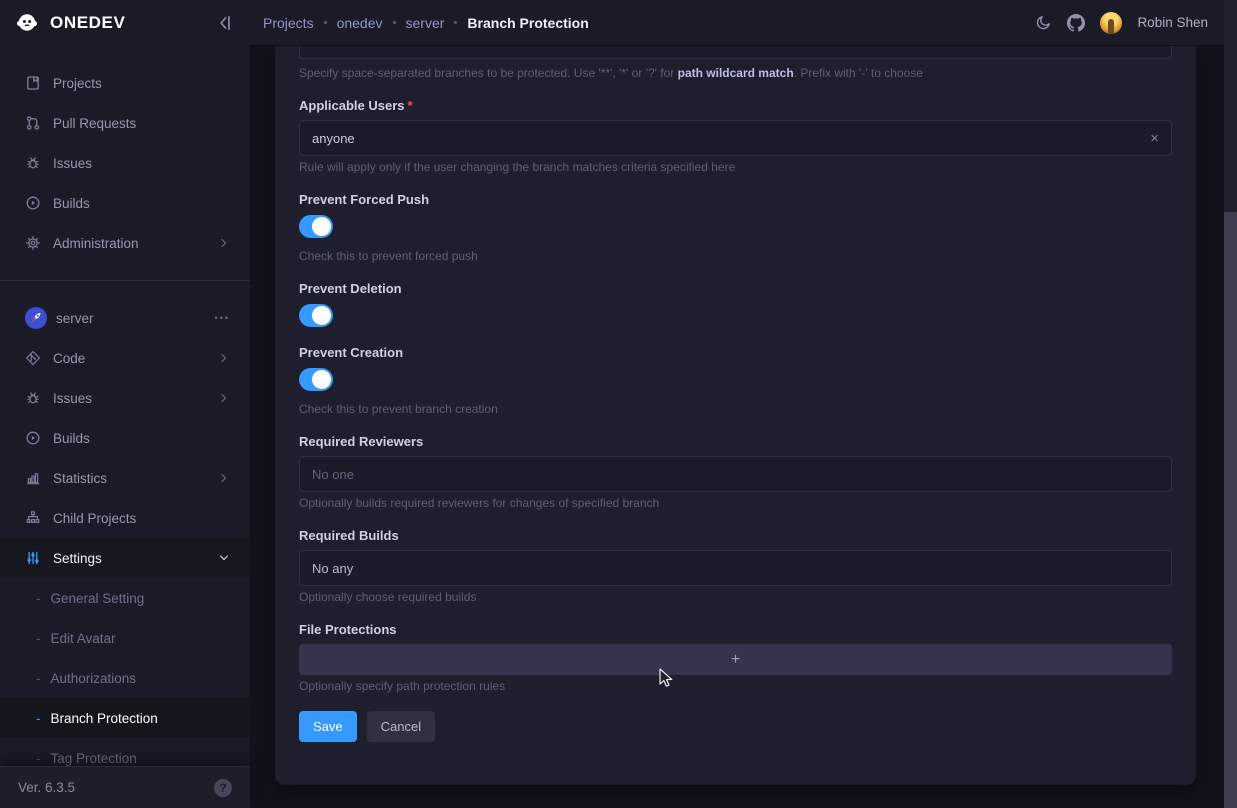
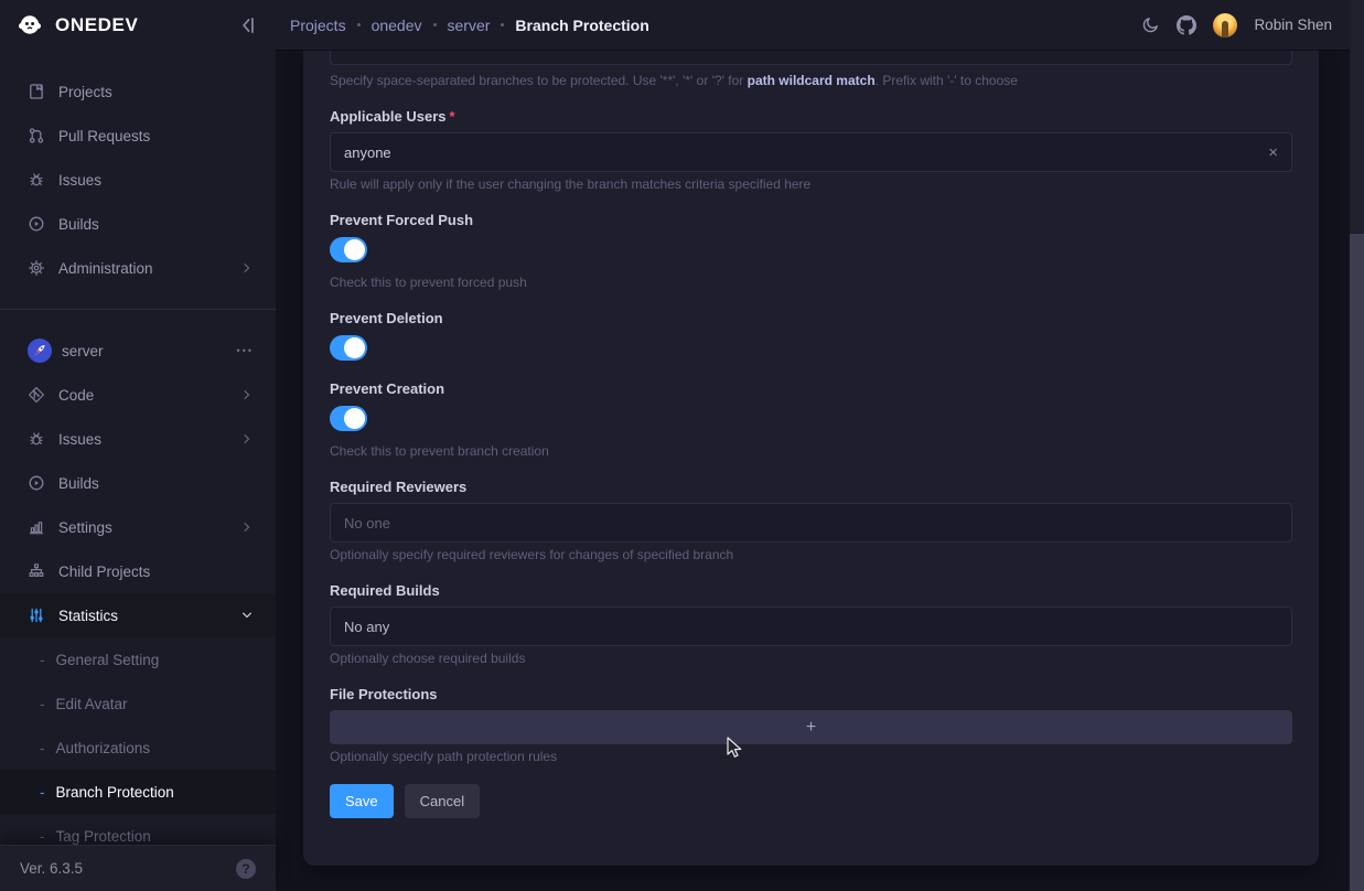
  ONEDEV
  Projects
  Pull Requests
  Issues
  Builds
  Administration
  server
  •••
  Code
  Issues
  Builds
- Statistics
+ Settings
  Child Projects
- Settings
+ Statistics
  -
  General Setting
  -
  Edit Avatar
  -
  Authorizations
  -
  Branch Protection
  -
  Tag Protection
  Ver. 6.3.5
  ?
  Projects
  onedev
  server
  Branch Protection
  Robin Shen
  Specify space-separated branches to be protected. Use '**', '*' or '?' for path wildcard match. Prefix with '-' to choose
  Applicable Users *
  anyone
  ×
  Rule will apply only if the user changing the branch matches criteria specified here
  Prevent Forced Push
  Check this to prevent forced push
  Prevent Deletion
  Prevent Creation
  Check this to prevent branch creation
  Required Reviewers
  No one
- Optionally builds required reviewers for changes of specified branch
+ Optionally specify required reviewers for changes of specified branch
  Required Builds
  No any
  Optionally choose required builds
  File Protections
  +
  Optionally specify path protection rules
  Save
  Cancel
